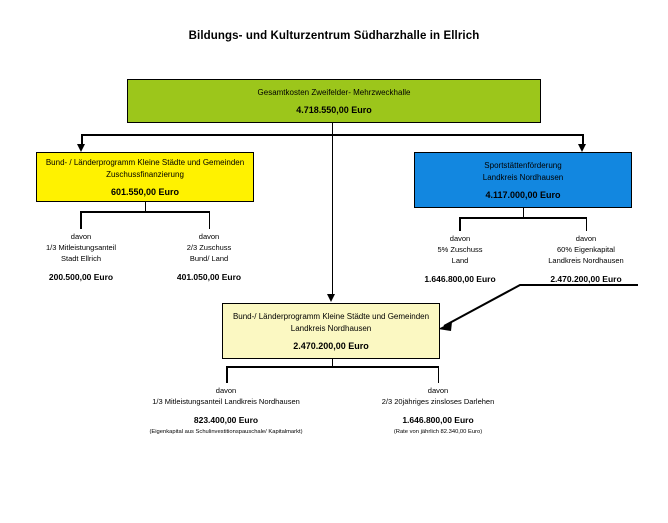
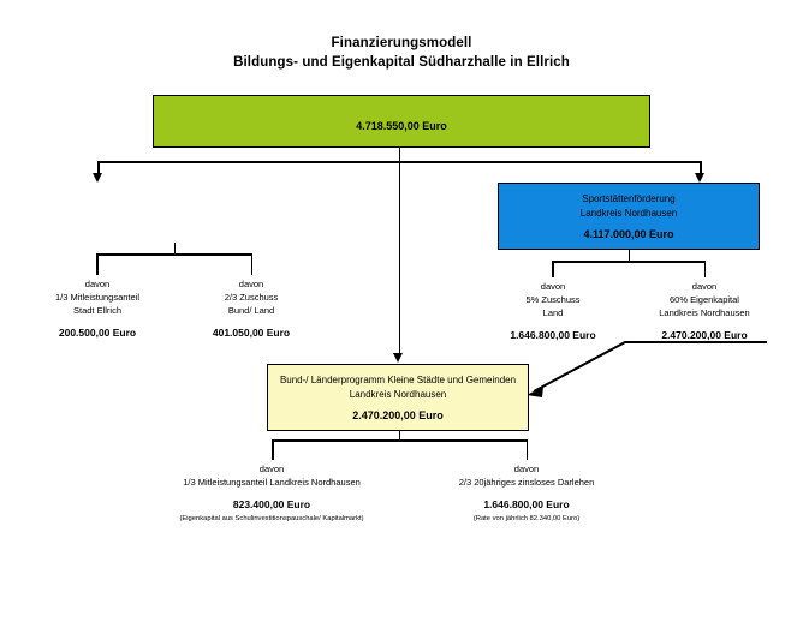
+ Finanzierungsmodell
- Bildungs- und Kulturzentrum Südharzhalle in Ellrich
+ Bildungs- und Eigenkapital Südharzhalle in Ellrich
- Gesamtkosten Zweifelder- Mehrzweckhalle
  4.718.550,00 Euro
- Bund- / Länderprogramm Kleine Städte und Gemeinden
- Zuschussfinanzierung
- 601.550,00 Euro
  Sportstättenförderung
  Landkreis Nordhausen
  4.117.000,00 Euro
  davon
  1/3 Mitleistungsanteil
  Stadt Ellrich
  200.500,00 Euro
  davon
  2/3 Zuschuss
  Bund/ Land
  401.050,00 Euro
  davon
  5% Zuschuss
  Land
  1.646.800,00 Euro
  davon
  60% Eigenkapital
  Landkreis Nordhausen
  2.470.200,00 Euro
  Bund-/ Länderprogramm Kleine Städte und Gemeinden
  Landkreis Nordhausen
  2.470.200,00 Euro
  davon
  1/3 Mitleistungsanteil Landkreis Nordhausen
  823.400,00 Euro
  davon
  2/3 20jähriges zinsloses Darlehen
  1.646.800,00 Euro
